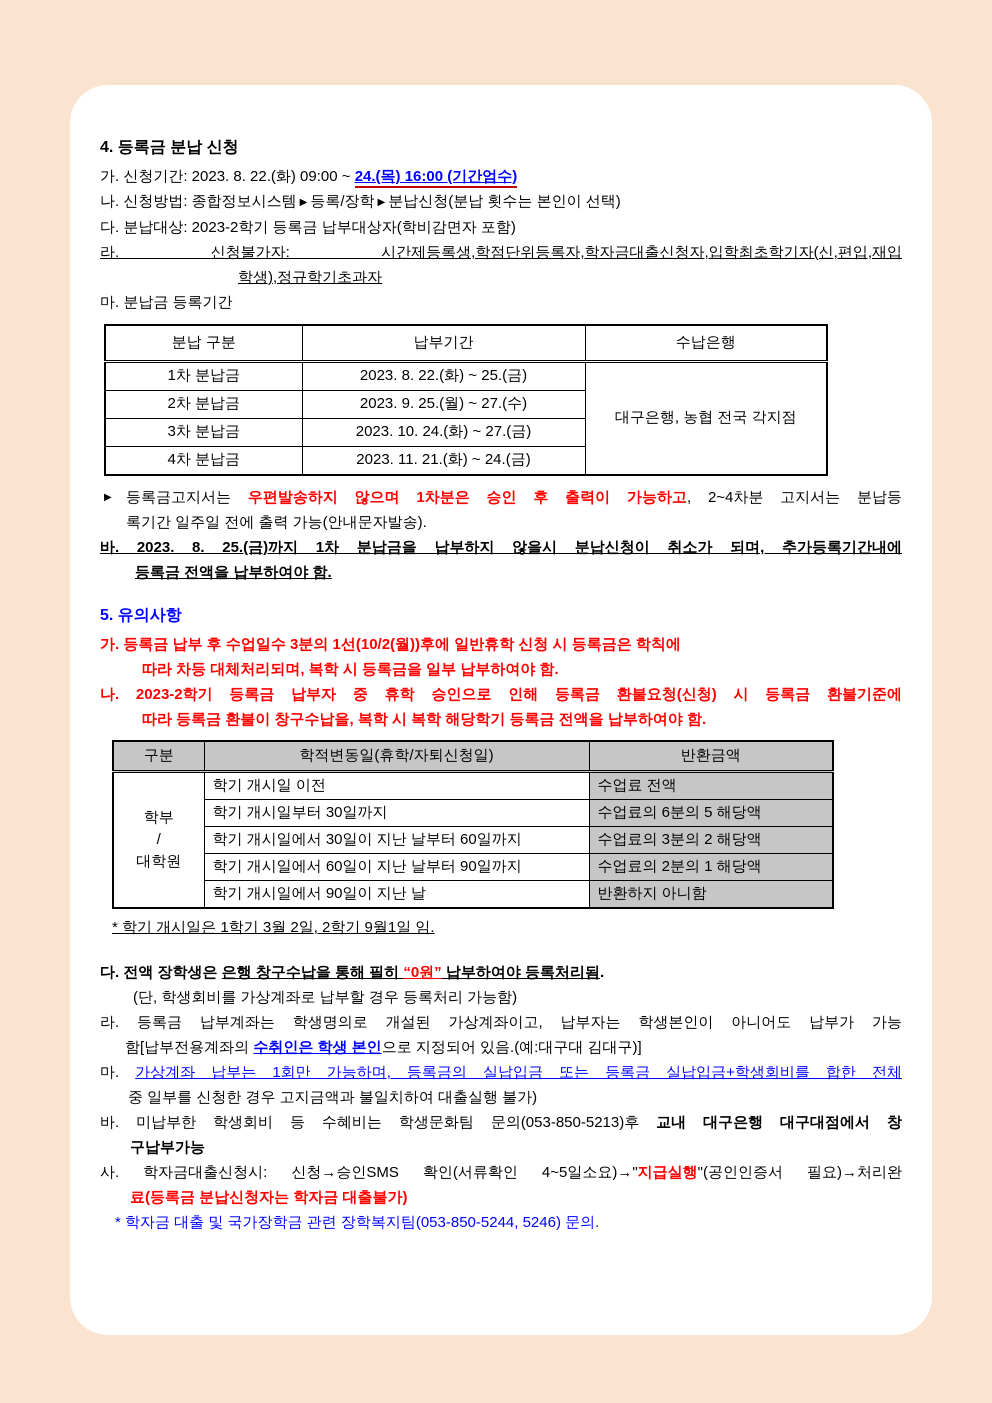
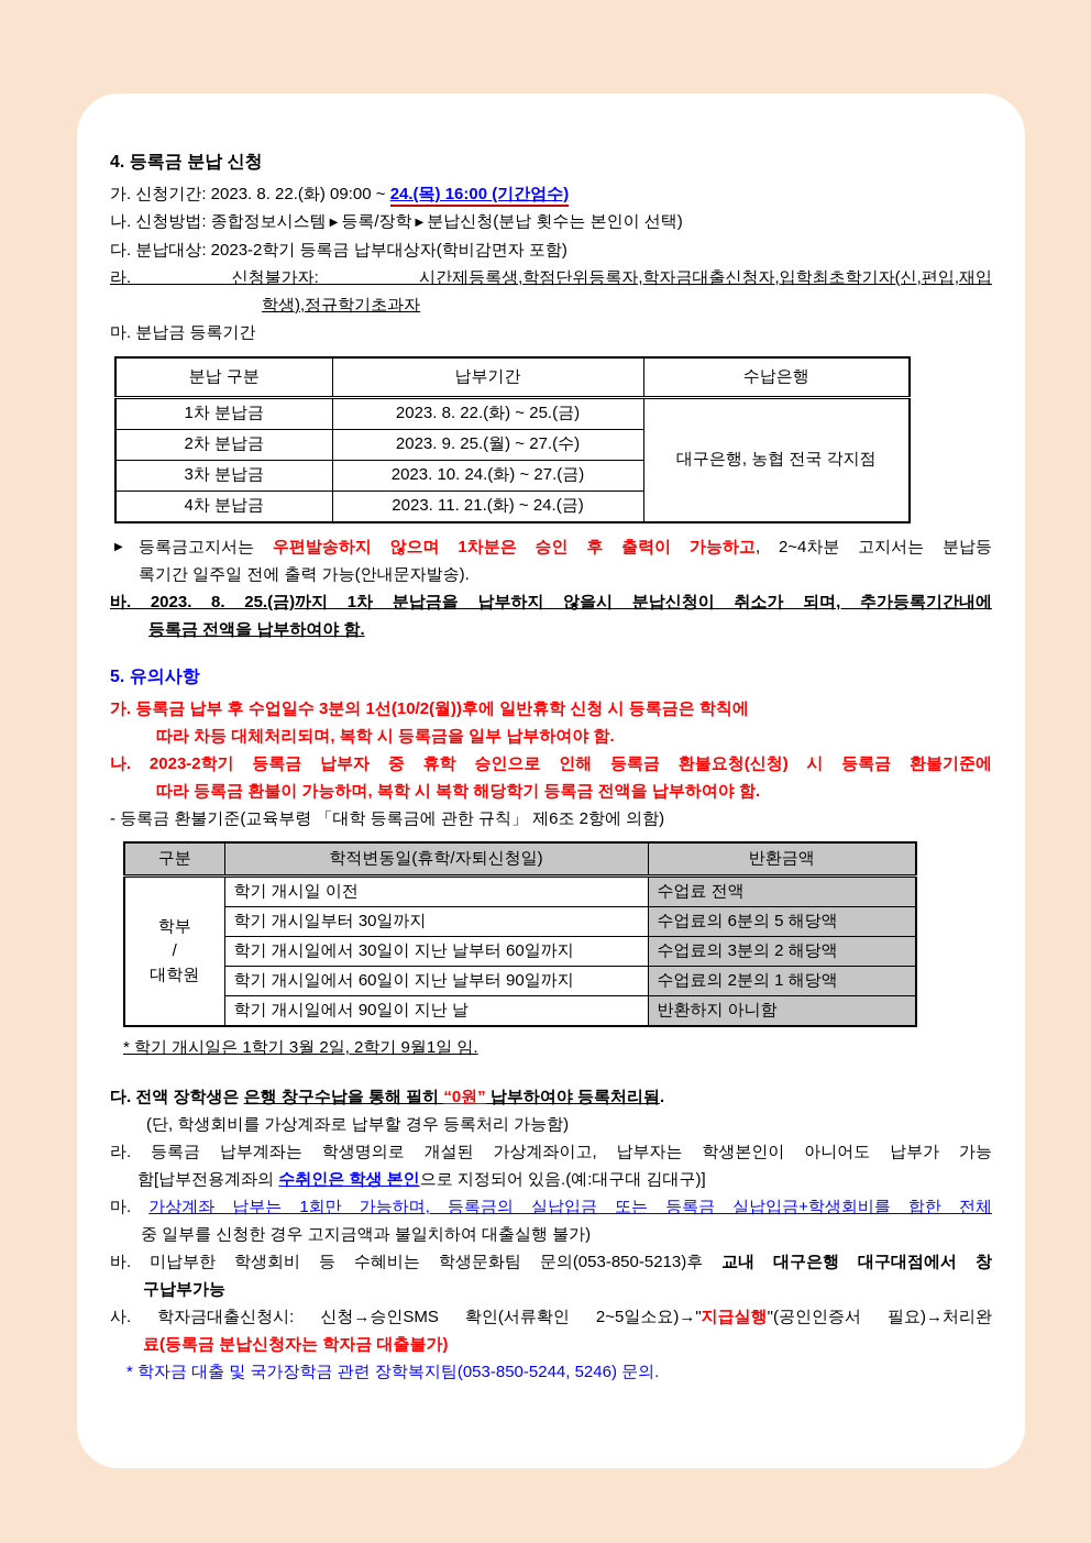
  4. 등록금 분납 신청
  가. 신청기간: 2023. 8. 22.(화) 09:00 ~ 24.(목) 16:00 (기간엄수)
  나. 신청방법: 종합정보시스템 ▶ 등록/장학 ▶ 분납신청(분납 횟수는 본인이 선택)
  다. 분납대상: 2023-2학기 등록금 납부대상자(학비감면자 포함)
  라. 신청불가자: 시간제등록생,학점단위등록자,학자금대출신청자,입학최초학기자(신,편입,재입
  학생),정규학기초과자
  마. 분납금 등록기간
  분납 구분	납부기간	수납은행
  1차 분납금	2023. 8. 22.(화) ~ 25.(금)	대구은행, 농협 전국 각지점
  2차 분납금	2023. 9. 25.(월) ~ 27.(수)
  3차 분납금	2023. 10. 24.(화) ~ 27.(금)
  4차 분납금	2023. 11. 21.(화) ~ 24.(금)
  ▶
  등록금고지서는 우편발송하지 않으며 1차분은 승인 후 출력이 가능하고, 2~4차분 고지서는 분납등
  록기간 일주일 전에 출력 가능(안내문자발송).
  바. 2023. 8. 25.(금)까지 1차 분납금을 납부하지 않을시 분납신청이 취소가 되며, 추가등록기간내에
  등록금 전액을 납부하여야 함.
  5. 유의사항
  가. 등록금 납부 후 수업일수 3분의 1선(10/2(월))후에 일반휴학 신청 시 등록금은 학칙에
  따라 차등 대체처리되며, 복학 시 등록금을 일부 납부하여야 함.
  나. 2023-2학기 등록금 납부자 중 휴학 승인으로 인해 등록금 환불요청(신청) 시 등록금 환불기준에
- 따라 등록금 환불이 창구수납을, 복학 시 복학 해당학기 등록금 전액을 납부하여야 함.
+ 따라 등록금 환불이 가능하며, 복학 시 복학 해당학기 등록금 전액을 납부하여야 함.
+ - 등록금 환불기준(교육부령 「대학 등록금에 관한 규칙」 제6조 2항에 의함)
  구분	학적변동일(휴학/자퇴신청일)	반환금액
  학부 / 대학원	학기 개시일 이전	수업료 전액
  학기 개시일부터 30일까지	수업료의 6분의 5 해당액
  학기 개시일에서 30일이 지난 날부터 60일까지	수업료의 3분의 2 해당액
  학기 개시일에서 60일이 지난 날부터 90일까지	수업료의 2분의 1 해당액
  학기 개시일에서 90일이 지난 날	반환하지 아니함
  * 학기 개시일은 1학기 3월 2일, 2학기 9월1일 임.
  다. 전액 장학생은 은행 창구수납을 통해 필히 “0원” 납부하여야 등록처리됨.
  (단, 학생회비를 가상계좌로 납부할 경우 등록처리 가능함)
  라. 등록금 납부계좌는 학생명의로 개설된 가상계좌이고, 납부자는 학생본인이 아니어도 납부가 가능
  함[납부전용계좌의 수취인은 학생 본인으로 지정되어 있음.(예:대구대 김대구)]
  마. 가상계좌 납부는 1회만 가능하며, 등록금의 실납입금 또는 등록금 실납입금+학생회비를 합한 전체
  중 일부를 신청한 경우 고지금액과 불일치하여 대출실행 불가)
  바. 미납부한 학생회비 등 수혜비는 학생문화팀 문의(053-850-5213)후 교내 대구은행 대구대점에서 창
  구납부가능
- 사. 학자금대출신청시: 신청→승인SMS 확인(서류확인 4~5일소요)→"지급실행"(공인인증서 필요)→처리완
+ 사. 학자금대출신청시: 신청→승인SMS 확인(서류확인 2~5일소요)→"지급실행"(공인인증서 필요)→처리완
  료(등록금 분납신청자는 학자금 대출불가)
  * 학자금 대출 및 국가장학금 관련 장학복지팀(053-850-5244, 5246) 문의.
